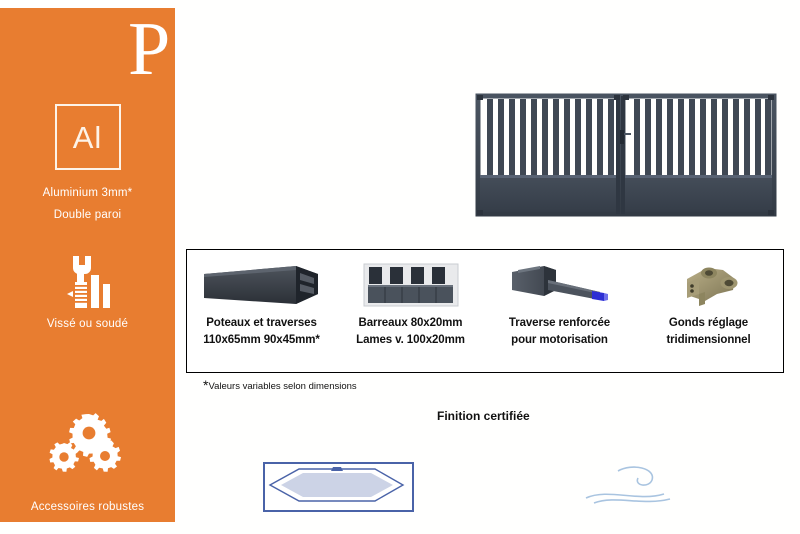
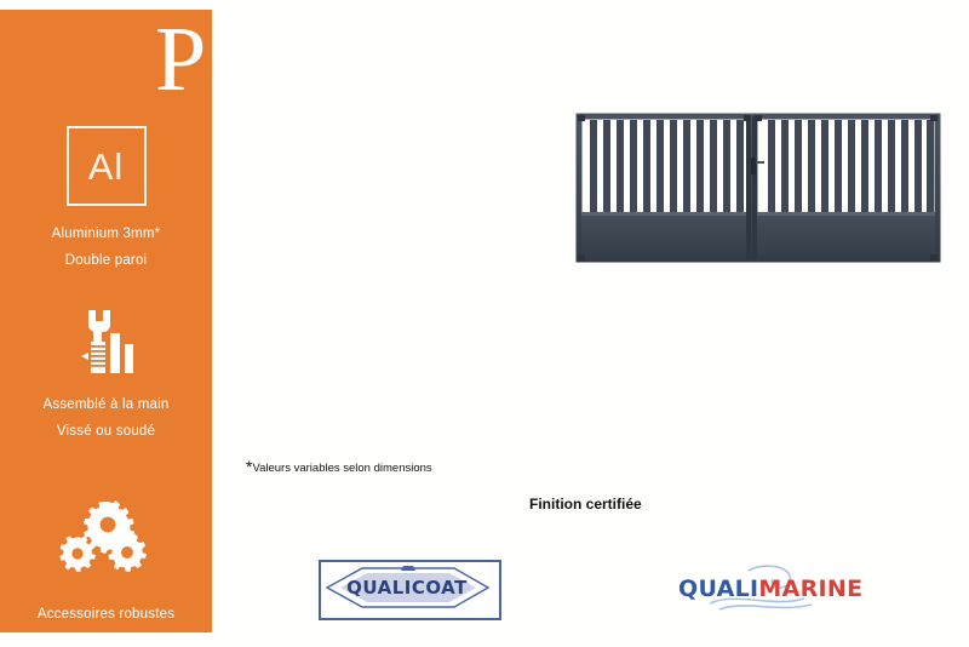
  Al
  Aluminium 3mm*
  Double paroi
+ Assemblé à la main
  Vissé ou soudé
  Accessoires robustes
  P
- Poteaux et traverses
- 110x65mm 90x45mm*
- Barreaux 80x20mm
- Lames v. 100x20mm
- Traverse renforcée
- pour motorisation
- Gonds réglage
- tridimensionnel
  *Valeurs variables selon dimensions
  Finition certifiée
+ QUALICOAT
+ QUALIMARINE
